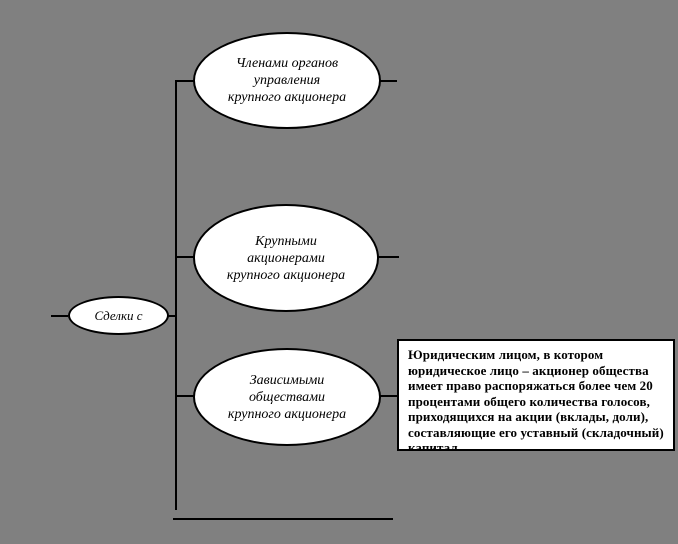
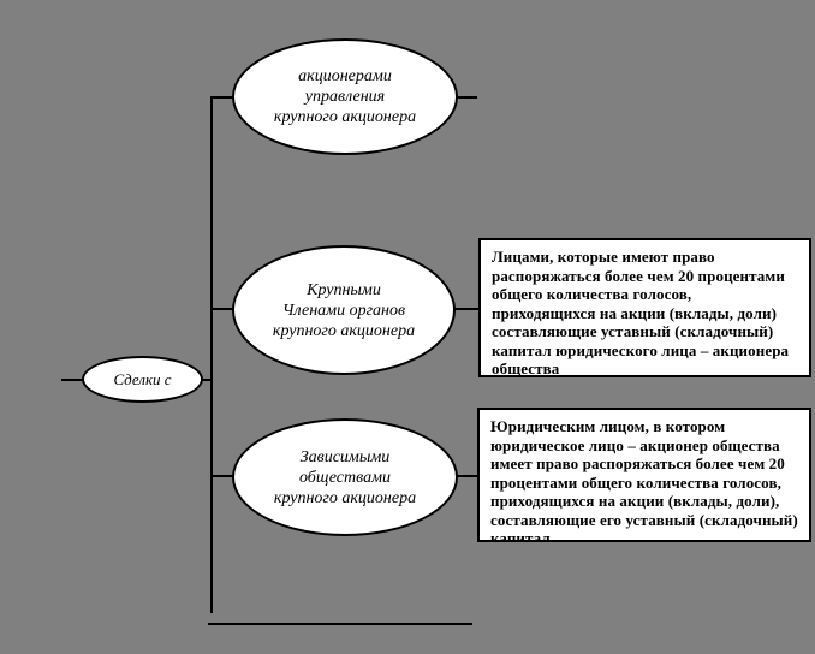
  Сделки с
- Членами органов
+ акционерами
  управления
  крупного акционера
  Крупными
- акционерами
+ Членами органов
  крупного акционера
+ Лицами, которые имеют право распоряжаться более чем 20 процентами общего количества голосов, приходящихся на акции (вклады, доли) составляющие уставный (складочный) капитал юридического лица – акционера общества
  Зависимыми
  обществами
  крупного акционера
  Юридическим лицом, в котором юридическое лицо – акционер общества имеет право распоряжаться более чем 20 процентами общего количества голосов, приходящихся на акции (вклады, доли), составляющие его уставный (складочный) капитал
